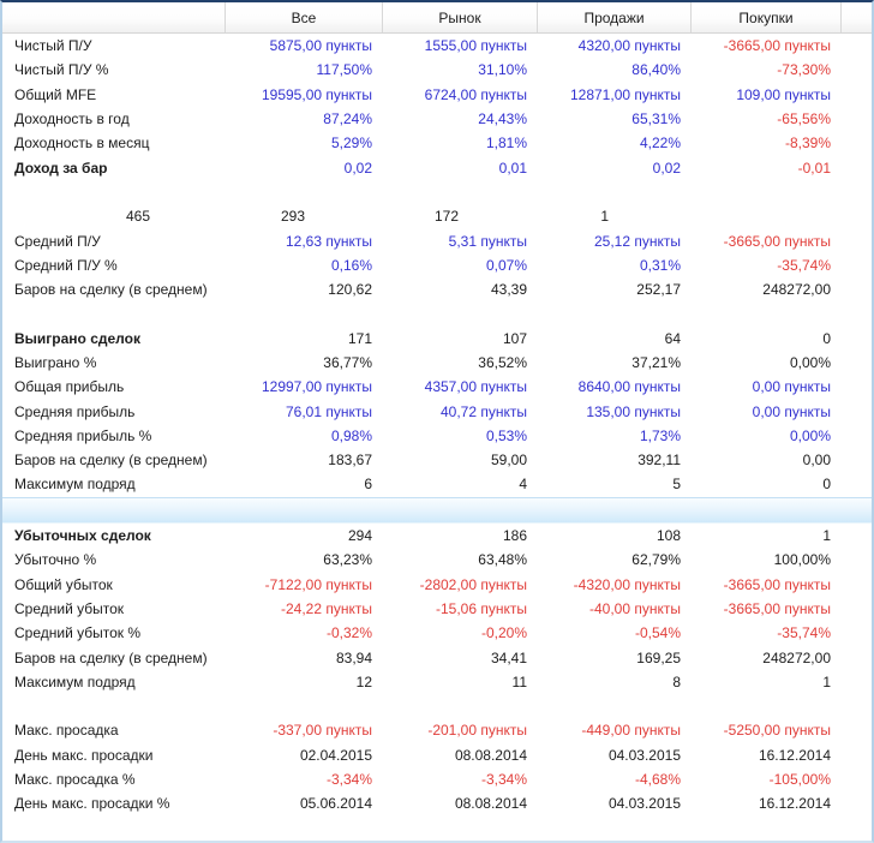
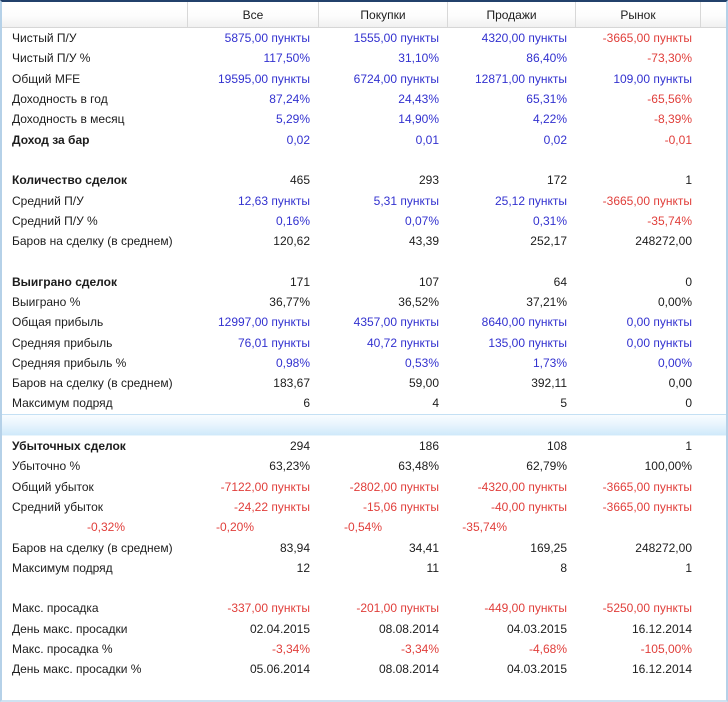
  Все
- Рынок
+ Покупки
  Продажи
- Покупки
+ Рынок
  Чистый П/У
  5875,00 пункты
  1555,00 пункты
  4320,00 пункты
  -3665,00 пункты
  Чистый П/У %
  117,50%
  31,10%
  86,40%
  -73,30%
  Общий MFE
  19595,00 пункты
  6724,00 пункты
  12871,00 пункты
  109,00 пункты
  Доходность в год
  87,24%
  24,43%
  65,31%
  -65,56%
  Доходность в месяц
  5,29%
- 1,81%
+ 14,90%
  4,22%
  -8,39%
  Доход за бар
  0,02
  0,01
  0,02
  -0,01
+ Количество сделок
  465
  293
  172
  1
  Средний П/У
  12,63 пункты
  5,31 пункты
  25,12 пункты
  -3665,00 пункты
  Средний П/У %
  0,16%
  0,07%
  0,31%
  -35,74%
  Баров на сделку (в среднем)
  120,62
  43,39
  252,17
  248272,00
  Выиграно сделок
  171
  107
  64
  0
  Выиграно %
  36,77%
  36,52%
  37,21%
  0,00%
  Общая прибыль
  12997,00 пункты
  4357,00 пункты
  8640,00 пункты
  0,00 пункты
  Средняя прибыль
  76,01 пункты
  40,72 пункты
  135,00 пункты
  0,00 пункты
  Средняя прибыль %
  0,98%
  0,53%
  1,73%
  0,00%
  Баров на сделку (в среднем)
  183,67
  59,00
  392,11
  0,00
  Максимум подряд
  6
  4
  5
  0
  Убыточных сделок
  294
  186
  108
  1
  Убыточно %
  63,23%
  63,48%
  62,79%
  100,00%
  Общий убыток
  -7122,00 пункты
  -2802,00 пункты
  -4320,00 пункты
  -3665,00 пункты
  Средний убыток
  -24,22 пункты
  -15,06 пункты
  -40,00 пункты
  -3665,00 пункты
- Средний убыток %
  -0,32%
  -0,20%
  -0,54%
  -35,74%
  Баров на сделку (в среднем)
  83,94
  34,41
  169,25
  248272,00
  Максимум подряд
  12
  11
  8
  1
  Макс. просадка
  -337,00 пункты
  -201,00 пункты
  -449,00 пункты
  -5250,00 пункты
  День макс. просадки
  02.04.2015
  08.08.2014
  04.03.2015
  16.12.2014
  Макс. просадка %
  -3,34%
  -3,34%
  -4,68%
  -105,00%
  День макс. просадки %
  05.06.2014
  08.08.2014
  04.03.2015
  16.12.2014
